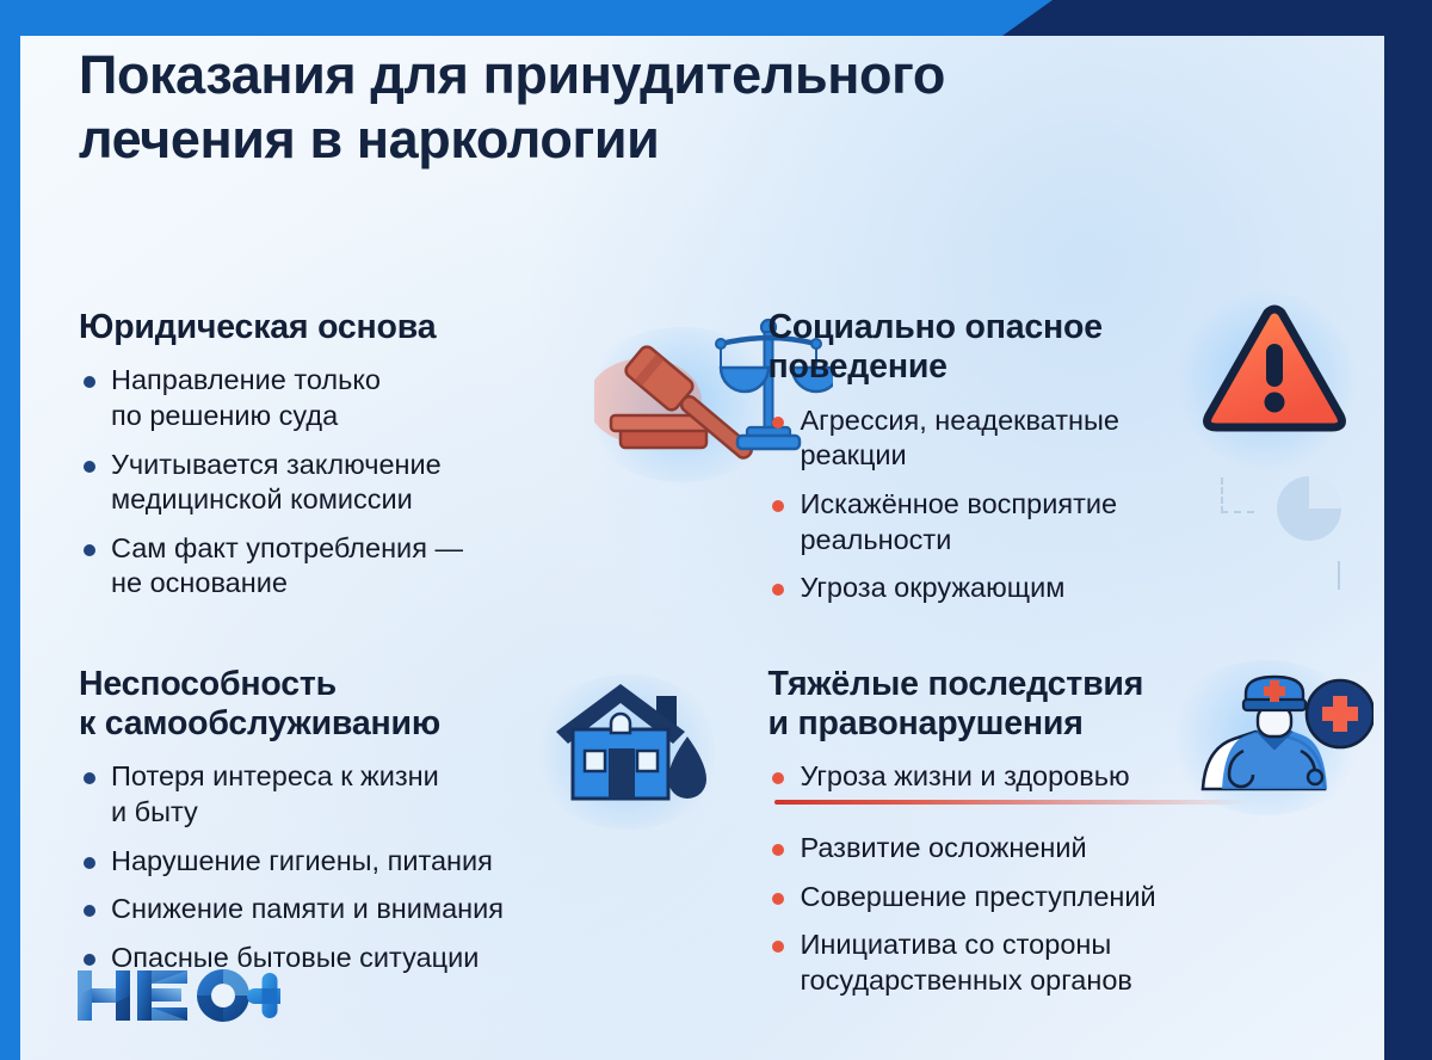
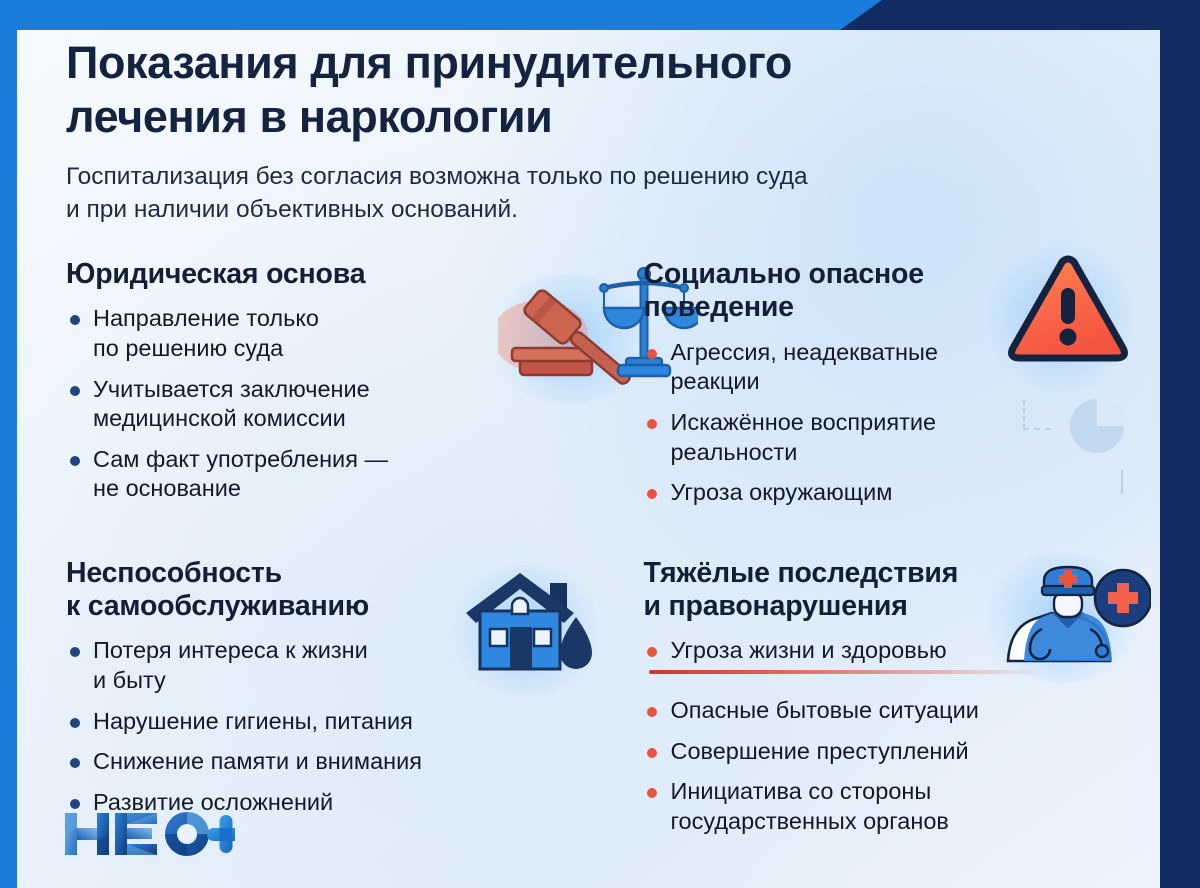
  Показания для принудительного
  лечения в наркологии
+ Госпитализация без согласия возможна только по решению суда
+ и при наличии объективных оснований.
  Юридическая основа
  Направление только
  по решению суда
  Учитывается заключение
  медицинской комиссии
  Сам факт употребления —
  не основание
  Социально опасное
  поведение
  Агрессия, неадекватные
  реакции
  Искажённое восприятие
  реальности
  Угроза окружающим
  Неспособность
  к самообслуживанию
  Потеря интереса к жизни
  и быту
  Нарушение гигиены, питания
  Снижение памяти и внимания
- Опасные бытовые ситуации
+ Развитие осложнений
  Тяжёлые последствия
  и правонарушения
  Угроза жизни и здоровью
- Развитие осложнений
+ Опасные бытовые ситуации
  Совершение преступлений
  Инициатива со стороны
  государственных органов
